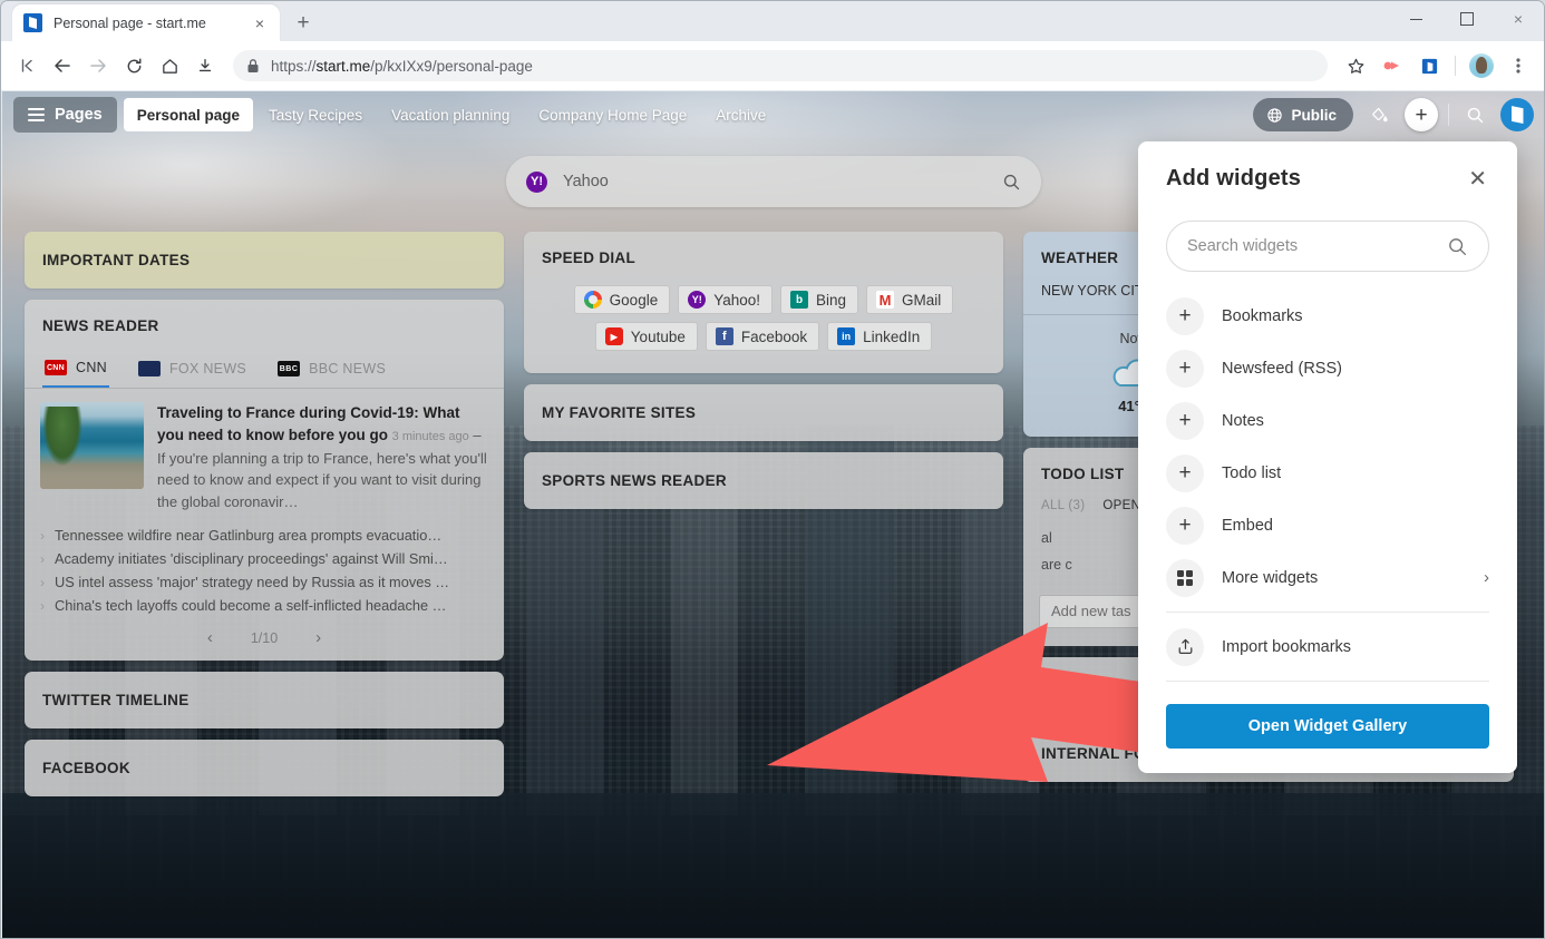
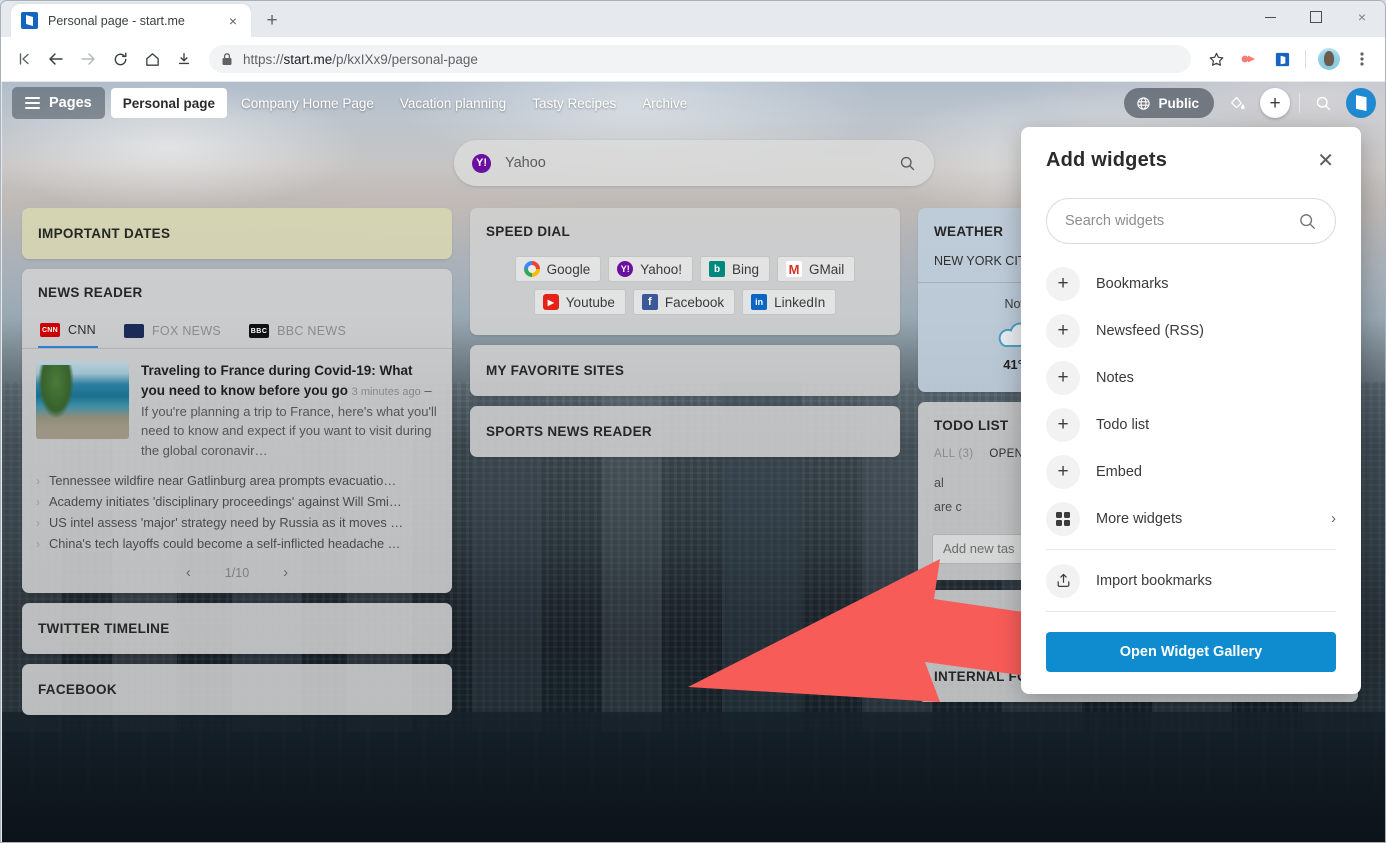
  Personal page - start.me
  ×
  +
  ×
  https://start.me/p/kxIXx9/personal-page
  Pages
  Personal page
- Tasty Recipes
+ Company Home Page
  Vacation planning
- Company Home Page
+ Tasty Recipes
  Archive
  Public
  +
  Y!
  Yahoo
  IMPORTANT DATES
  NEWS READER
  CNN
  FOX NEWS
  BBC NEWS
  Traveling to France during Covid-19: What you need to know before you go 3 minutes ago – If you're planning a trip to France, here's what you'll need to know and expect if you want to visit during the global coronavir…
  ›
  Tennessee wildfire near Gatlinburg area prompts evacuatio…
  ›
  Academy initiates 'disciplinary proceedings' against Will Smi…
  ›
  US intel assess 'major' strategy need by Russia as it moves …
  ›
  China's tech layoffs could become a self-inflicted headache …
  ‹
  1/10
  ›
  TWITTER TIMELINE
  FACEBOOK
  SPEED DIAL
  Google
  Y!
  Yahoo!
  b
  Bing
  M
  GMail
  ▶
  Youtube
  f
  Facebook
  in
  LinkedIn
  MY FAVORITE SITES
  SPORTS NEWS READER
  WEATHER
  NEW YORK CI
  TODO LIST
  ALL (3)
  OPEN
  al
  are c
  Add new tas
  Add widgets
  ✕
  Search widgets
  +
  Bookmarks
  +
  Newsfeed (RSS)
  +
  Notes
  +
  Todo list
  +
  Embed
  More widgets
  ›
  Import bookmarks
  Open Widget Gallery
